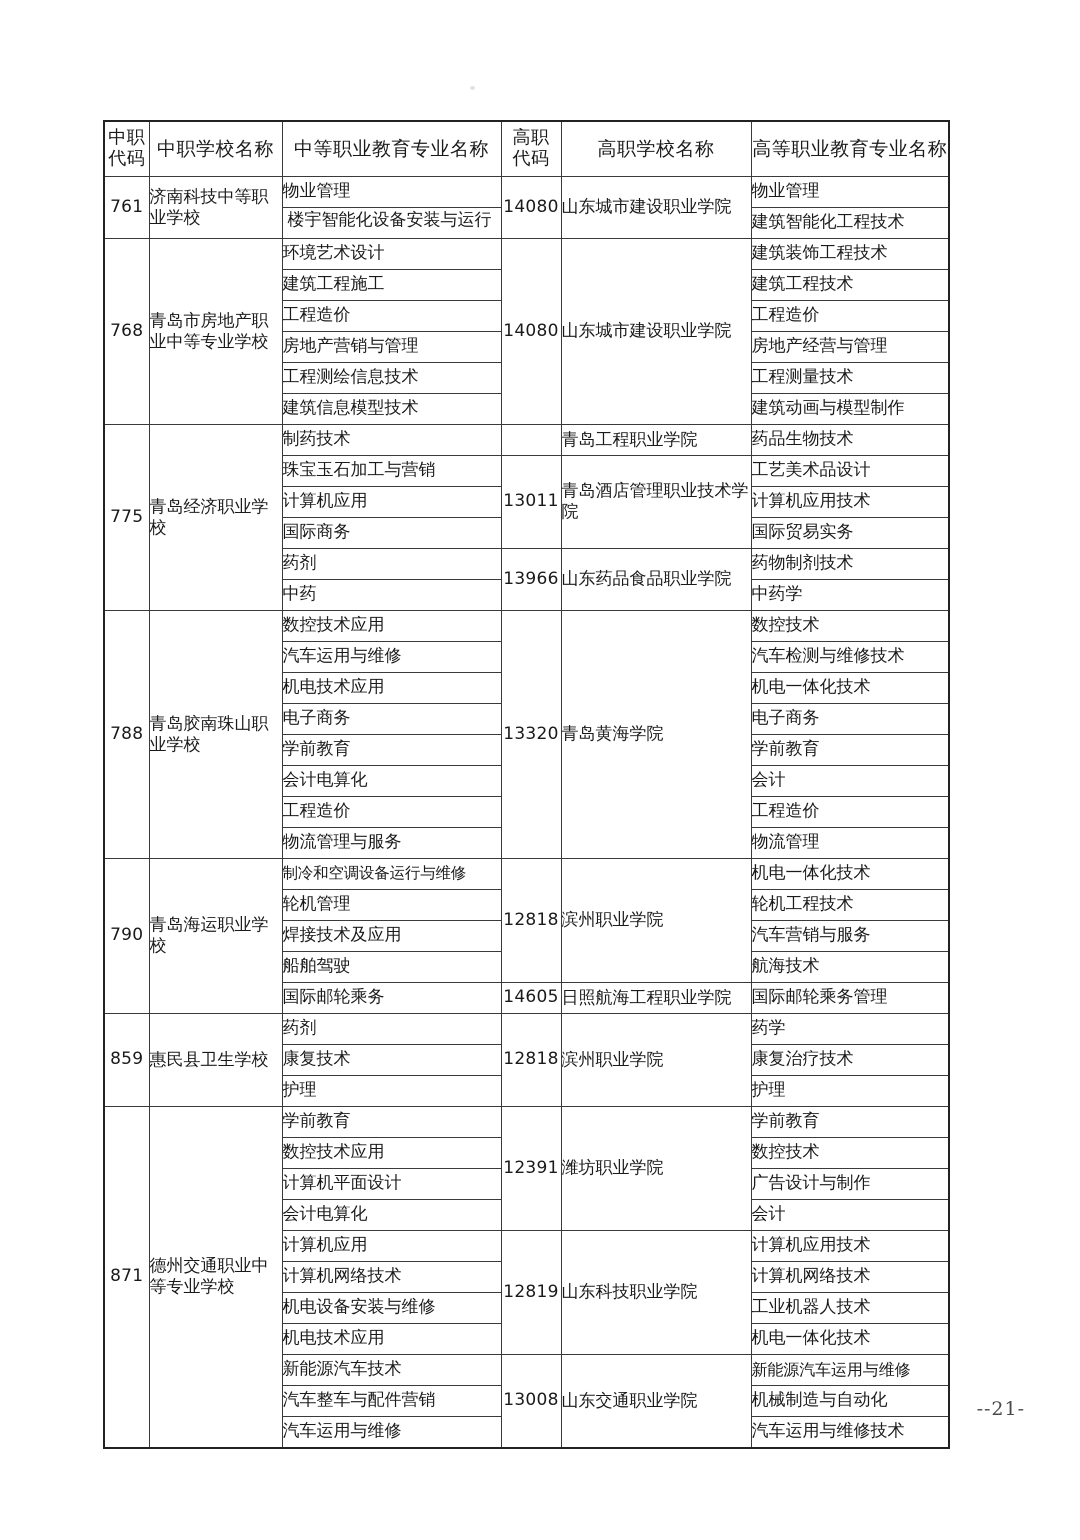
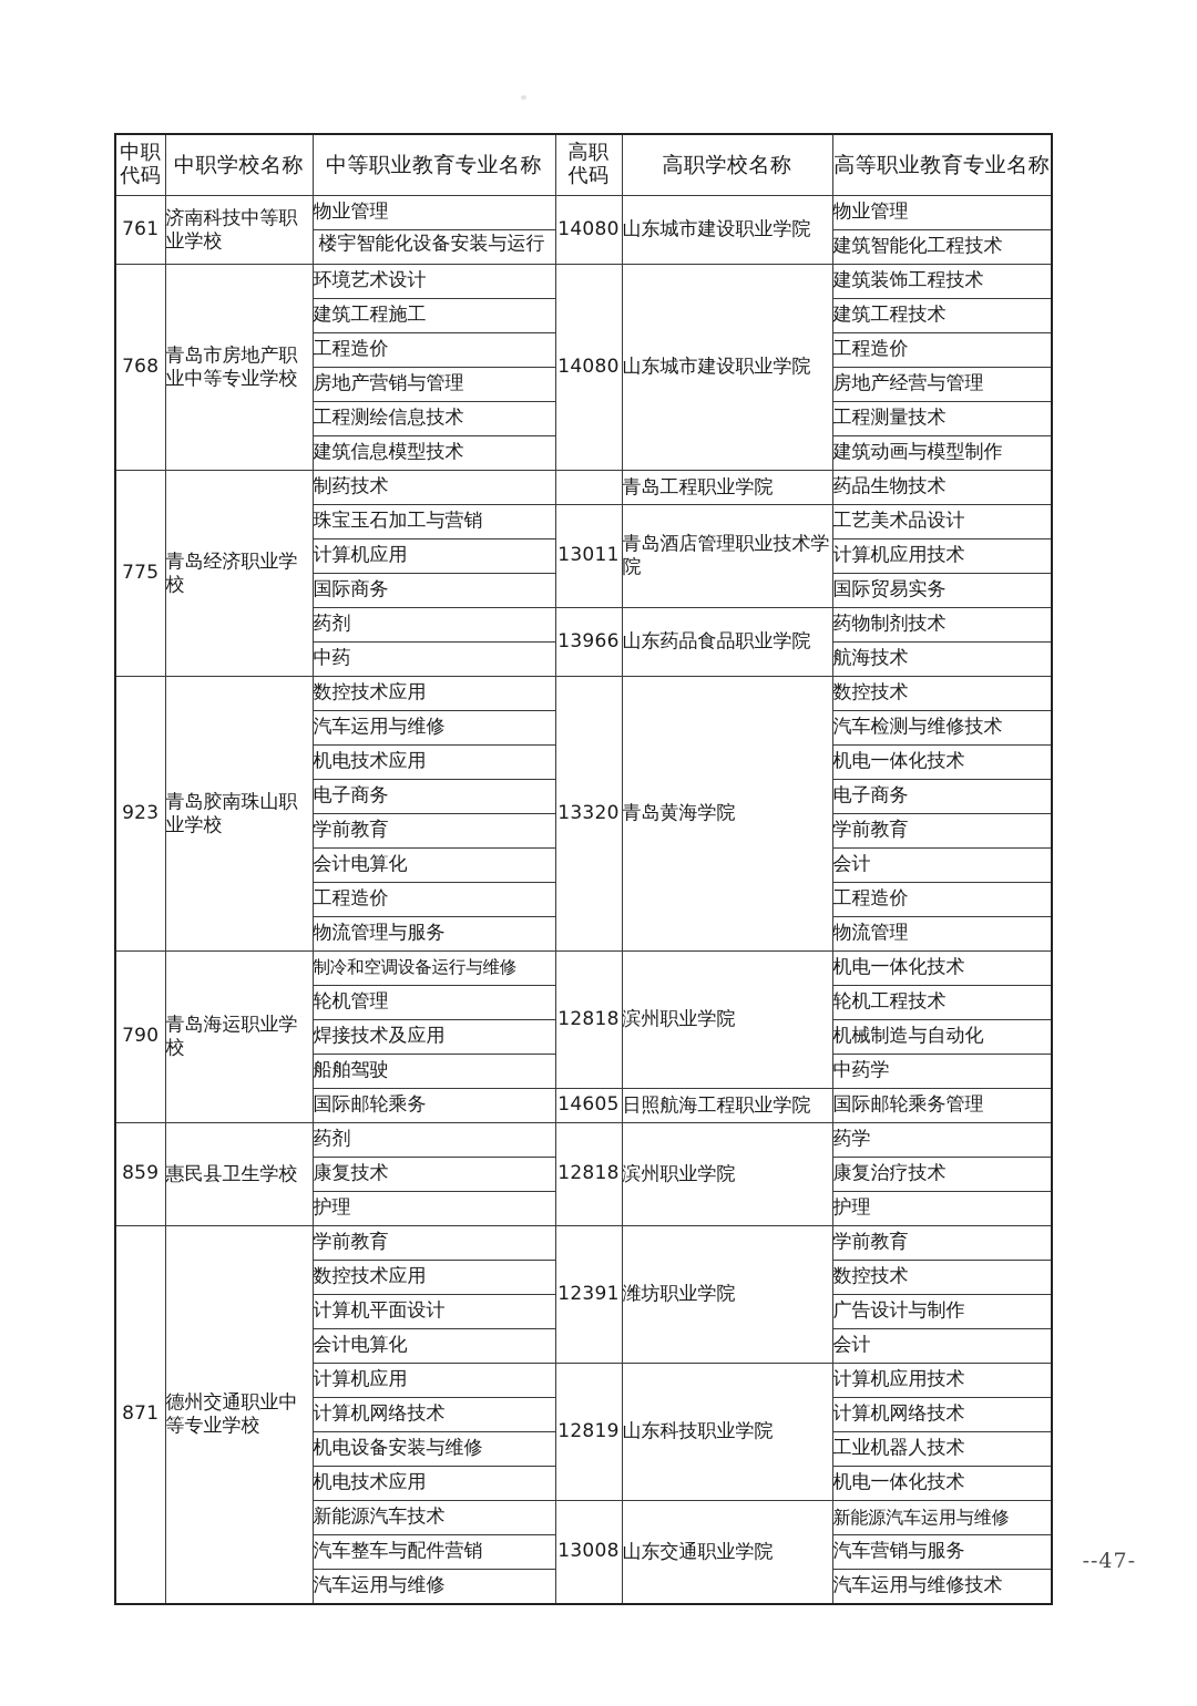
  中职 代码	中职学校名称	中等职业教育专业名称	高职 代码	高职学校名称	高等职业教育专业名称
  761	济南科技中等职业学校	物业管理	14080	山东城市建设职业学院	物业管理
  楼宇智能化设备安装与运行	建筑智能化工程技术
  768	青岛市房地产职业中等专业学校	环境艺术设计	14080	山东城市建设职业学院	建筑装饰工程技术
  建筑工程施工	建筑工程技术
  工程造价	工程造价
  房地产营销与管理	房地产经营与管理
  工程测绘信息技术	工程测量技术
  建筑信息模型技术	建筑动画与模型制作
  775	青岛经济职业学校	制药技术		青岛工程职业学院	药品生物技术
  珠宝玉石加工与营销	13011	青岛酒店管理职业技术学院	工艺美术品设计
  计算机应用	计算机应用技术
  国际商务	国际贸易实务
  药剂	13966	山东药品食品职业学院	药物制剂技术
- 中药	中药学
+ 中药	航海技术
- 788	青岛胶南珠山职业学校	数控技术应用	13320	青岛黄海学院	数控技术
+ 923	青岛胶南珠山职业学校	数控技术应用	13320	青岛黄海学院	数控技术
  汽车运用与维修	汽车检测与维修技术
  机电技术应用	机电一体化技术
  电子商务	电子商务
  学前教育	学前教育
  会计电算化	会计
  工程造价	工程造价
  物流管理与服务	物流管理
  790	青岛海运职业学校	制冷和空调设备运行与维修	12818	滨州职业学院	机电一体化技术
  轮机管理	轮机工程技术
- 焊接技术及应用	汽车营销与服务
+ 焊接技术及应用	机械制造与自动化
- 船舶驾驶	航海技术
+ 船舶驾驶	中药学
  国际邮轮乘务	14605	日照航海工程职业学院	国际邮轮乘务管理
  859	惠民县卫生学校	药剂	12818	滨州职业学院	药学
  康复技术	康复治疗技术
  护理	护理
  871	德州交通职业中等专业学校	学前教育	12391	潍坊职业学院	学前教育
  数控技术应用	数控技术
  计算机平面设计	广告设计与制作
  会计电算化	会计
  计算机应用	12819	山东科技职业学院	计算机应用技术
  计算机网络技术	计算机网络技术
  机电设备安装与维修	工业机器人技术
  机电技术应用	机电一体化技术
  新能源汽车技术	13008	山东交通职业学院	新能源汽车运用与维修
- 汽车整车与配件营销	机械制造与自动化
+ 汽车整车与配件营销	汽车营销与服务
  汽车运用与维修	汽车运用与维修技术
- --21-
+ --47-
